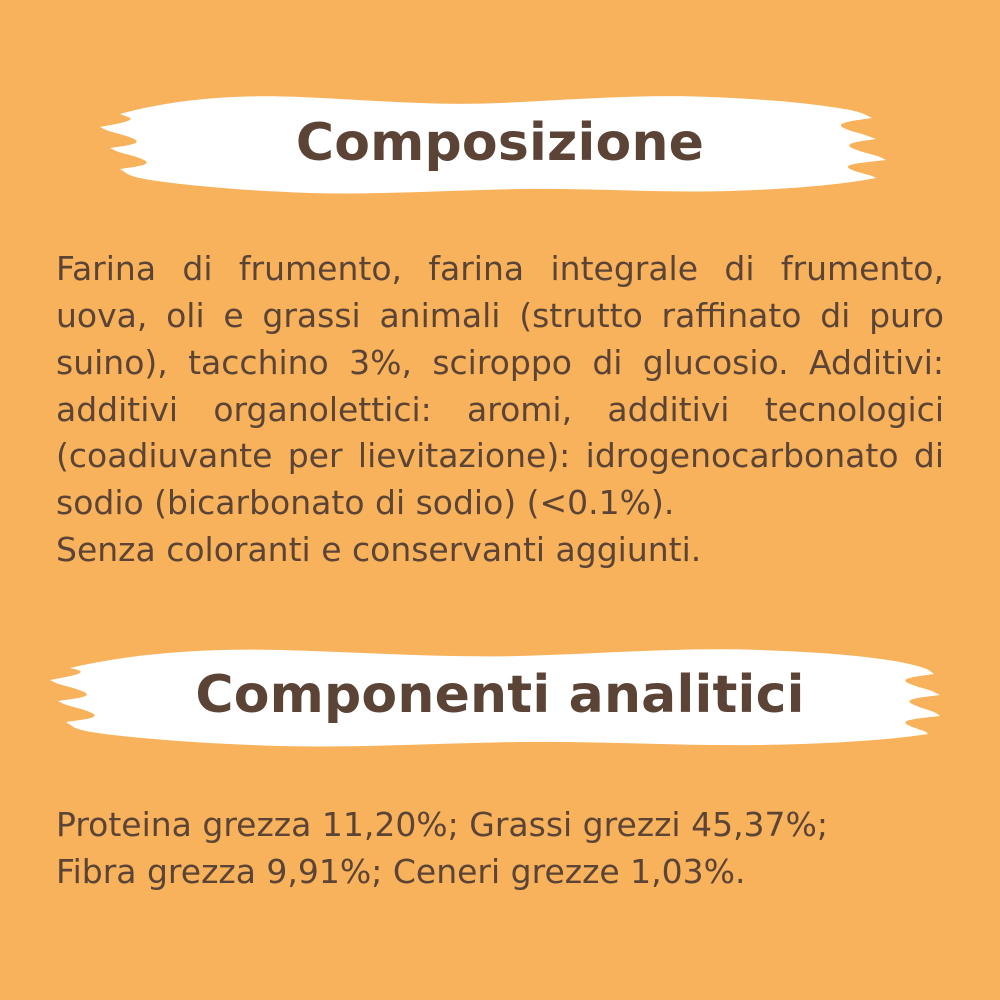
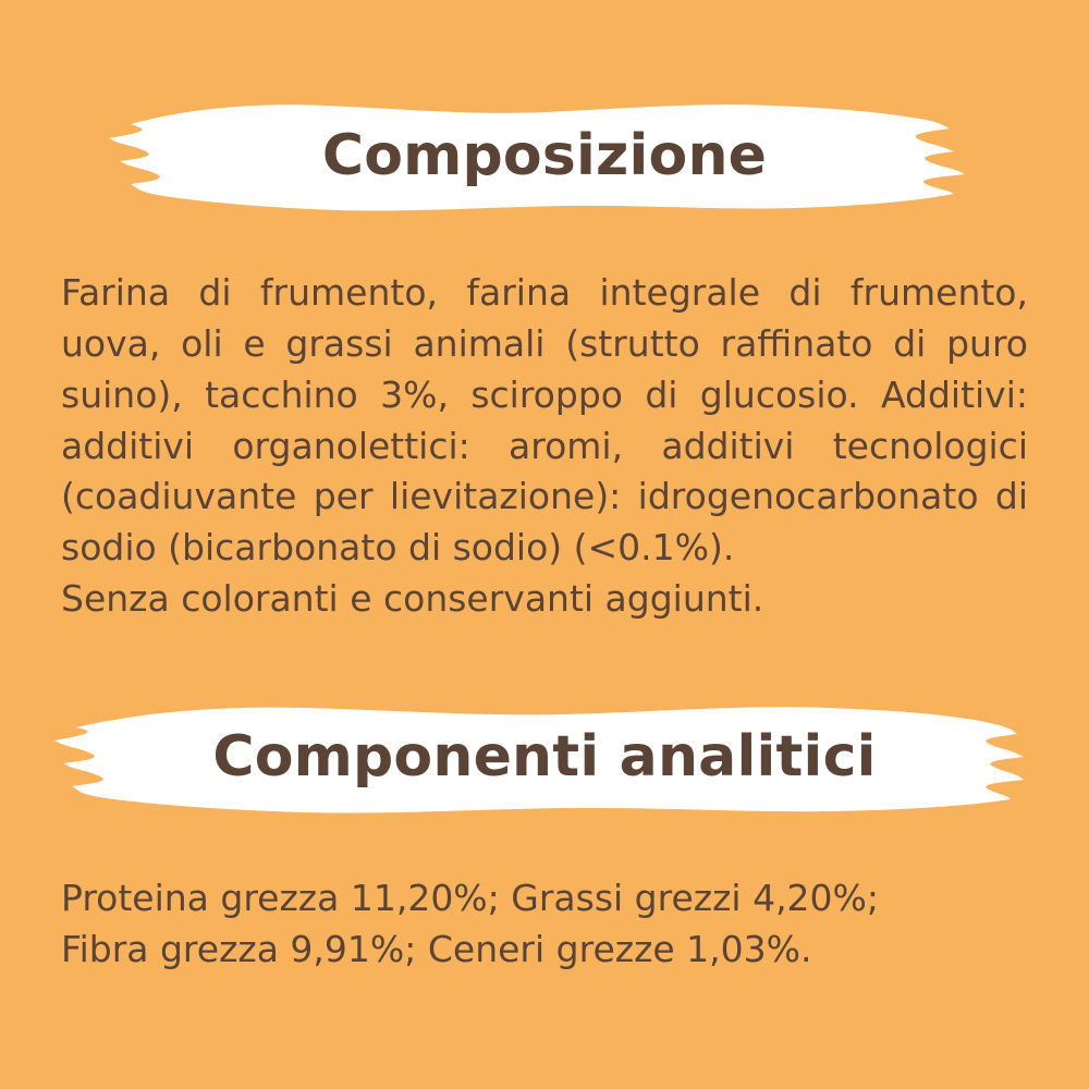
  Composizione
  Farina di frumento, farina integrale di frumento, uova, oli e grassi animali (strutto raffinato di puro suino), tacchino 3%, sciroppo di glucosio. Additivi: additivi organolettici: aromi, additivi tecnologici (coadiuvante per lievitazione): idrogenocarbonato di sodio (bicarbonato di sodio) (<0.1%).
  Senza coloranti e conservanti aggiunti.
  Componenti analitici
- Proteina grezza 11,20%; Grassi grezzi 45,37%;
+ Proteina grezza 11,20%; Grassi grezzi 4,20%;
  Fibra grezza 9,91%; Ceneri grezze 1,03%.
